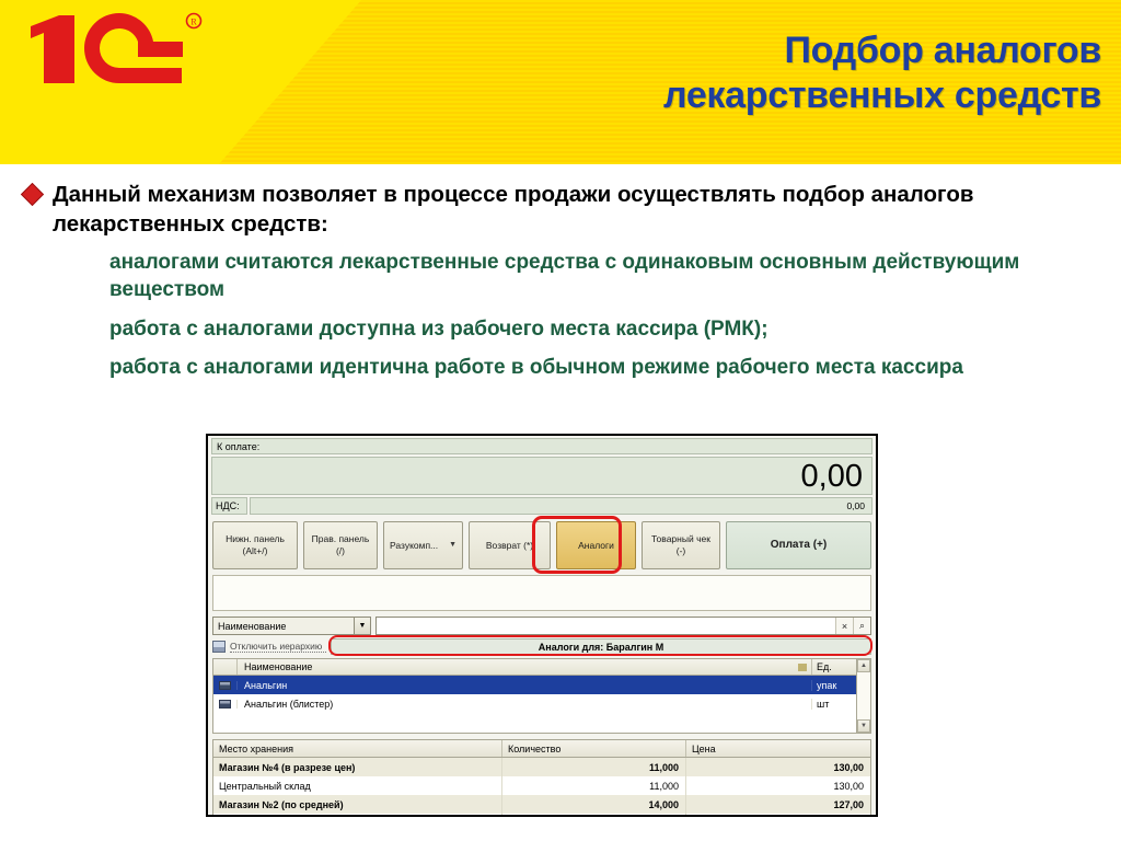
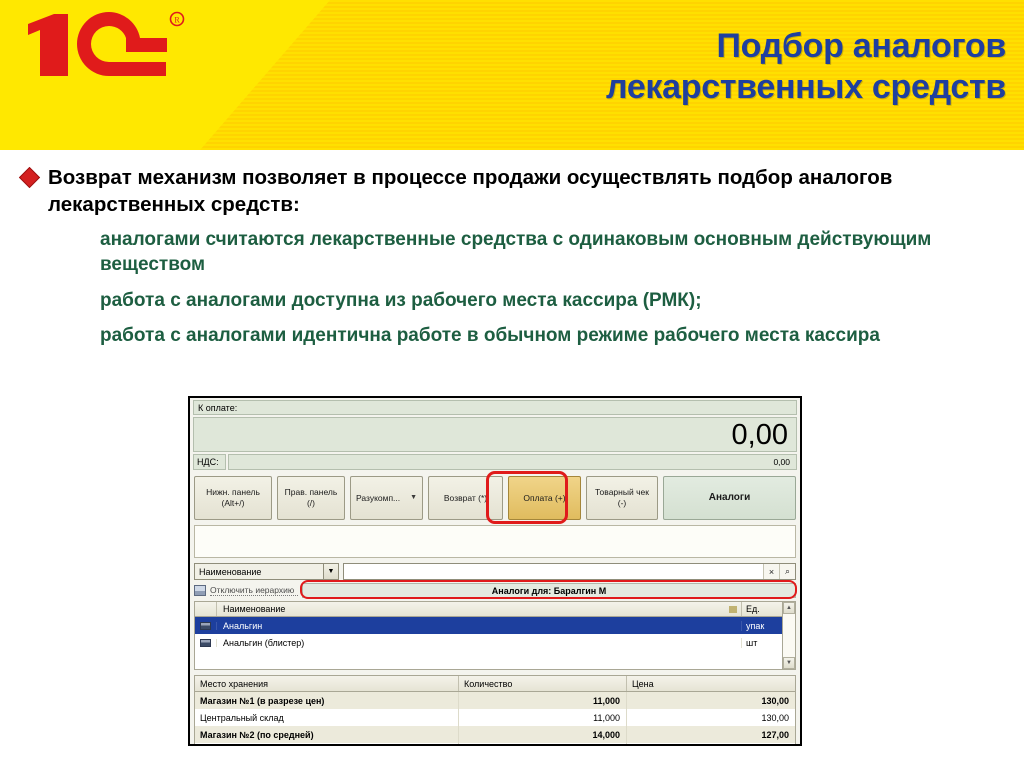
  R
  Подбор аналогов
  лекарственных средств
- Данный механизм позволяет в процессе продажи осуществлять подбор аналогов лекарственных средств:
+ Возврат механизм позволяет в процессе продажи осуществлять подбор аналогов лекарственных средств:
  аналогами считаются лекарственные средства с одинаковым основным действующим веществом
  работа с аналогами доступна из рабочего места кассира (РМК);
  работа с аналогами идентична работе в обычном режиме рабочего места кассира
  К оплате:
  0,00
  НДС:
  0,00
  Нижн. панель
  (Alt+/)
  Прав. панель
  (/)
  Разукомп...
  Возврат (*)
- Аналоги
+ Оплата (+)
  Товарный чек
  (-)
- Оплата (+)
+ Аналоги
  Наименование
  ×
  ⌕
  Отключить иерархию
  Аналоги для: Баралгин М
  Наименование
  Ед.
  Анальгин
  упак
  Анальгин (блистер)
  шт
  Место хранения
  Количество
  Цена
- Магазин №4 (в разрезе цен)
+ Магазин №1 (в разрезе цен)
  11,000
  130,00
  Центральный склад
  11,000
  130,00
  Магазин №2 (по средней)
  14,000
  127,00
